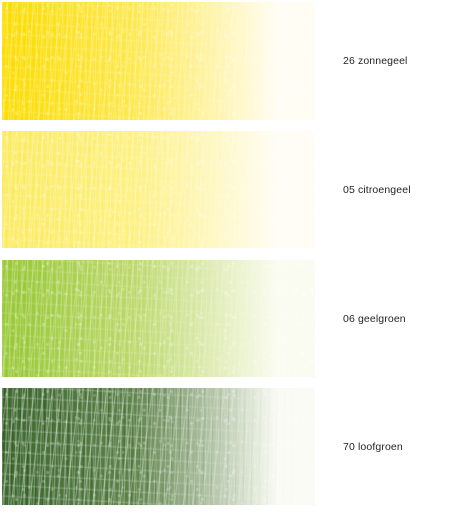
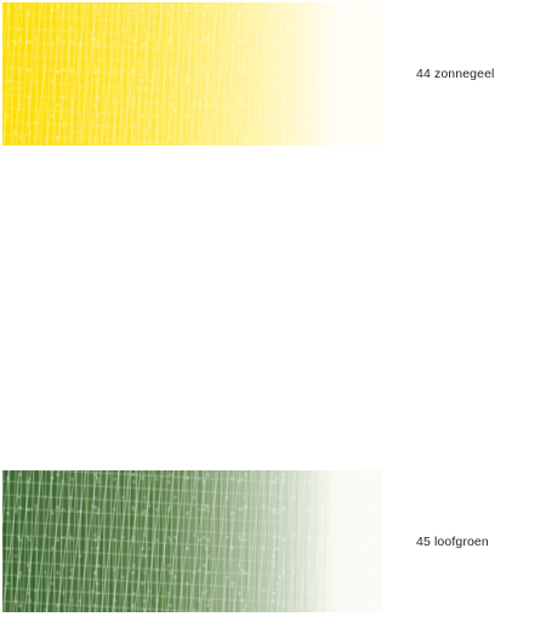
- 26 zonnegeel
+ 44 zonnegeel
- 05 citroengeel
- 06 geelgroen
- 70 loofgroen
+ 45 loofgroen
